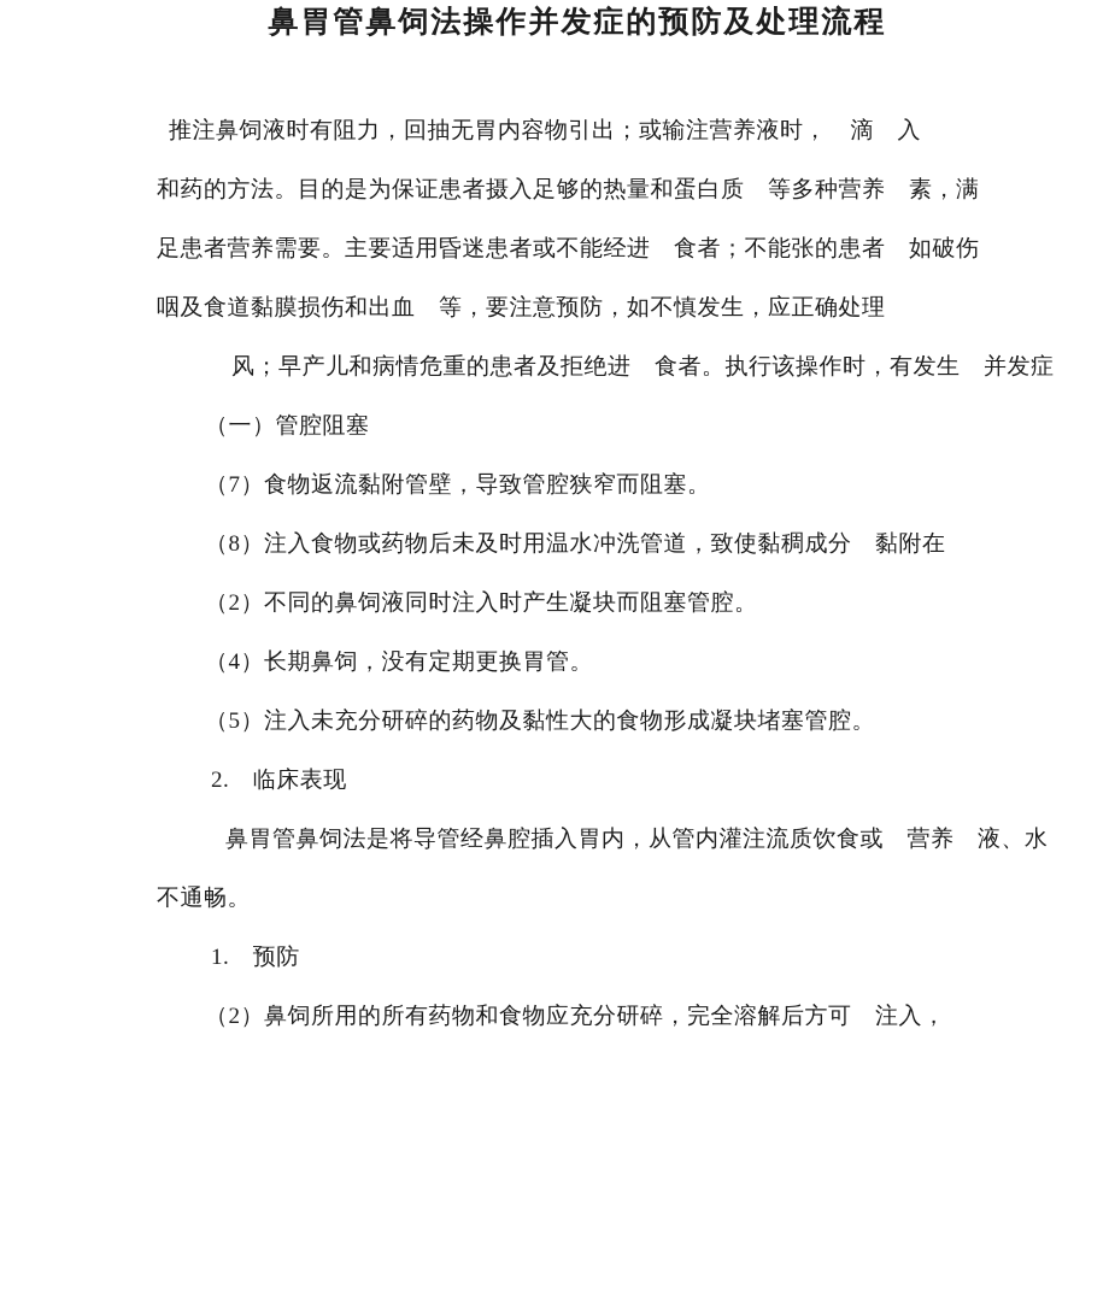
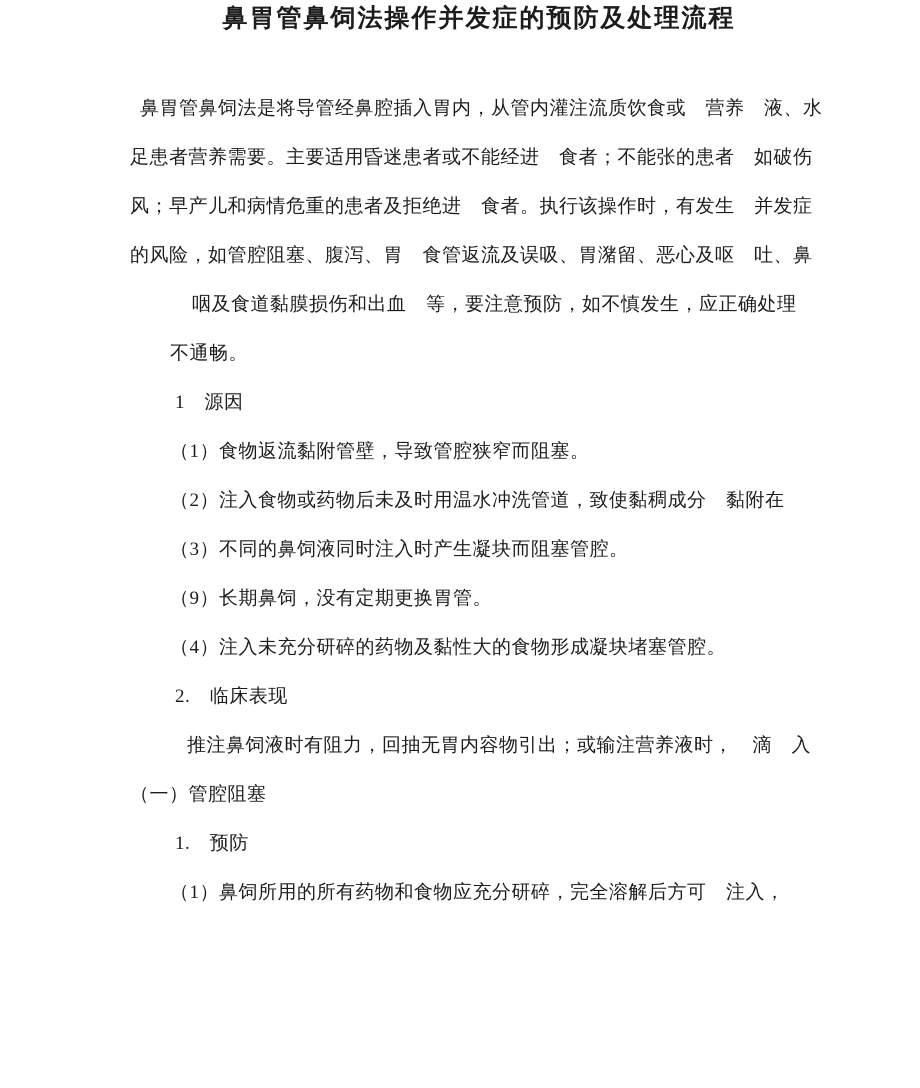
  鼻胃管鼻饲法操作并发症的预防及处理流程
- 推注鼻饲液时有阻力，回抽无胃内容物引出；或输注营养液时， 滴 入
+ 鼻胃管鼻饲法是将导管经鼻腔插入胃内，从管内灌注流质饮食或 营养 液、水
- 和药的方法。目的是为保证患者摄入足够的热量和蛋白质 等多种营养 素，满
  足患者营养需要。主要适用昏迷患者或不能经进 食者；不能张的患者 如破伤
- 咽及食道黏膜损伤和出血 等，要注意预防，如不慎发生，应正确处理
+ 风；早产儿和病情危重的患者及拒绝进 食者。执行该操作时，有发生 并发症
+ 的风险，如管腔阻塞、腹泻、胃 食管返流及误吸、胃潴留、恶心及呕 吐、鼻
- 风；早产儿和病情危重的患者及拒绝进 食者。执行该操作时，有发生 并发症
+ 咽及食道黏膜损伤和出血 等，要注意预防，如不慎发生，应正确处理
- （一）管腔阻塞
+ 不通畅。
+ 1 源因
- （7）食物返流黏附管壁，导致管腔狭窄而阻塞。
+ （1）食物返流黏附管壁，导致管腔狭窄而阻塞。
- （8）注入食物或药物后未及时用温水冲洗管道，致使黏稠成分 黏附在
+ （2）注入食物或药物后未及时用温水冲洗管道，致使黏稠成分 黏附在
- （2）不同的鼻饲液同时注入时产生凝块而阻塞管腔。
+ （3）不同的鼻饲液同时注入时产生凝块而阻塞管腔。
- （4）长期鼻饲，没有定期更换胃管。
+ （9）长期鼻饲，没有定期更换胃管。
- （5）注入未充分研碎的药物及黏性大的食物形成凝块堵塞管腔。
+ （4）注入未充分研碎的药物及黏性大的食物形成凝块堵塞管腔。
  2. 临床表现
- 鼻胃管鼻饲法是将导管经鼻腔插入胃内，从管内灌注流质饮食或 营养 液、水
+ 推注鼻饲液时有阻力，回抽无胃内容物引出；或输注营养液时， 滴 入
- 不通畅。
+ （一）管腔阻塞
  1. 预防
- （2）鼻饲所用的所有药物和食物应充分研碎，完全溶解后方可 注入，
+ （1）鼻饲所用的所有药物和食物应充分研碎，完全溶解后方可 注入，
